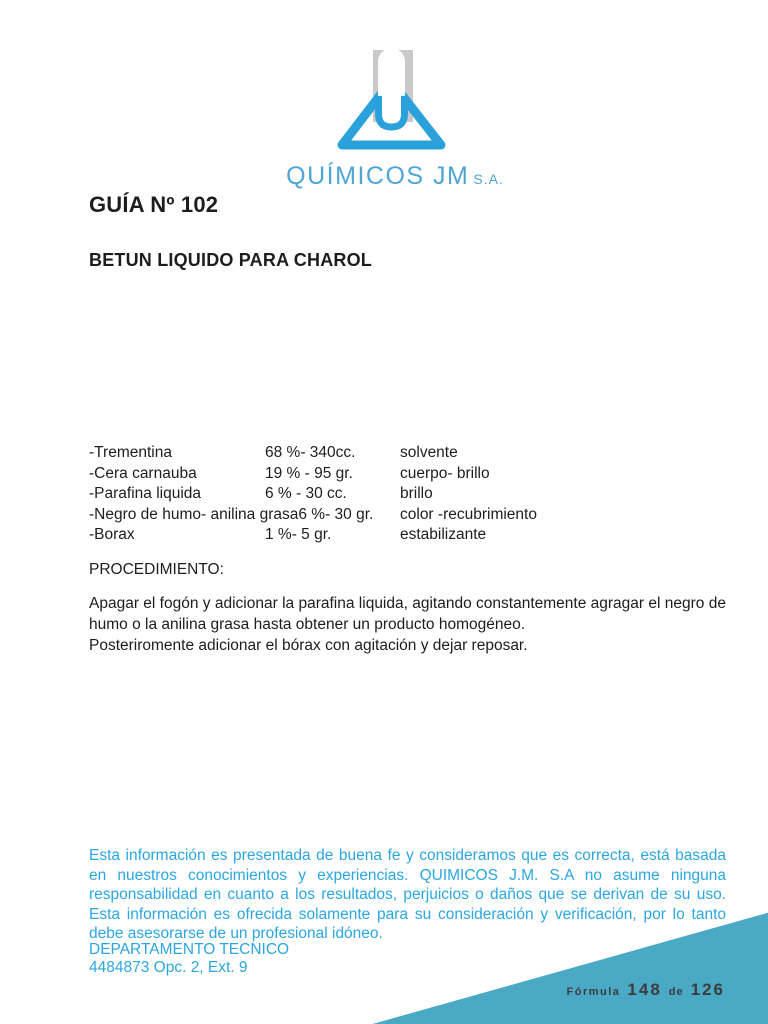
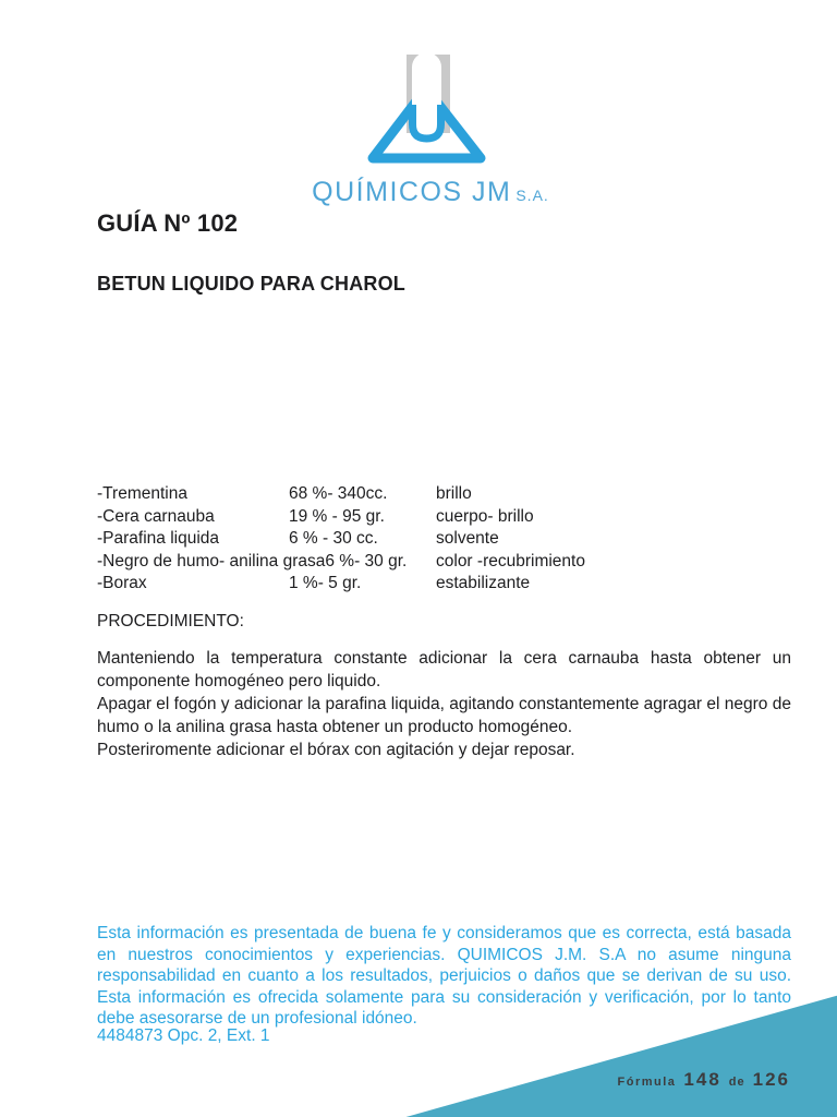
  QUÍMICOS JM S.A.
  GUÍA Nº 102
  BETUN LIQUIDO PARA CHAROL
  -Trementina 68 %- 340cc.
- solvente
+ brillo
  -Cera carnauba 19 % - 95 gr.
  cuerpo- brillo
  -Parafina liquida 6 % - 30 cc.
- brillo
+ solvente
  -Negro de humo- anilina grasa6 %- 30 gr.
  color -recubrimiento
  -Borax 1 %- 5 gr.
  estabilizante
  PROCEDIMIENTO:
+ Manteniendo la temperatura constante adicionar la cera carnauba hasta obtener un componente homogéneo pero liquido.
  Apagar el fogón y adicionar la parafina liquida, agitando constantemente agragar el negro de humo o la anilina grasa hasta obtener un producto homogéneo.
  Posteriromente adicionar el bórax con agitación y dejar reposar.
  Esta información es presentada de buena fe y consideramos que es correcta, está basada en nuestros conocimientos y experiencias. QUIMICOS J.M. S.A no asume ninguna responsabilidad en cuanto a los resultados, perjuicios o daños que se derivan de su uso. Esta información es ofrecida solamente para su consideración y verificación, por lo tanto debe asesorarse de un profesional idóneo.
- DEPARTAMENTO TECNICO
- 4484873 Opc. 2, Ext. 9
+ 4484873 Opc. 2, Ext. 1
  Fórmula
  148
  de
  126
